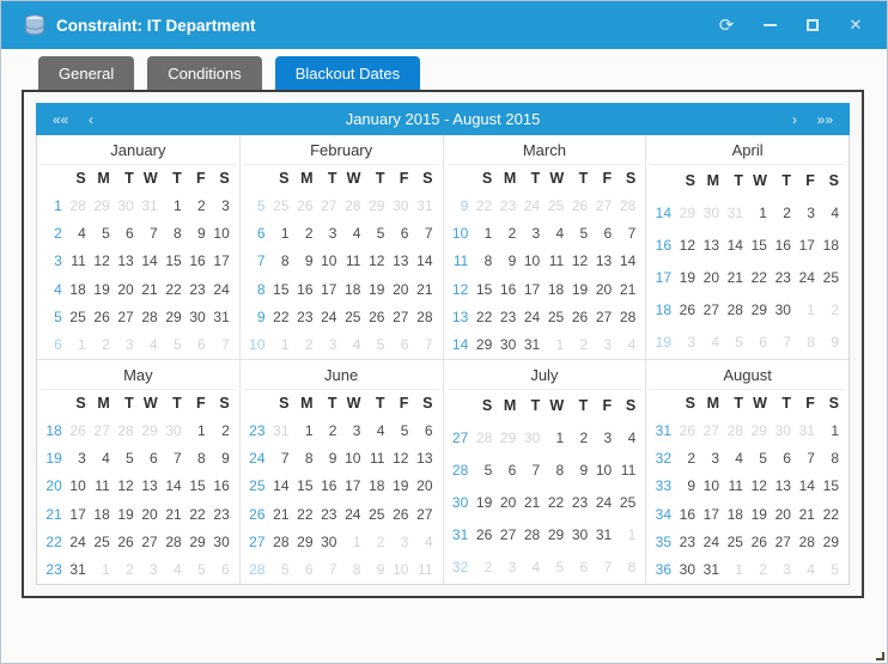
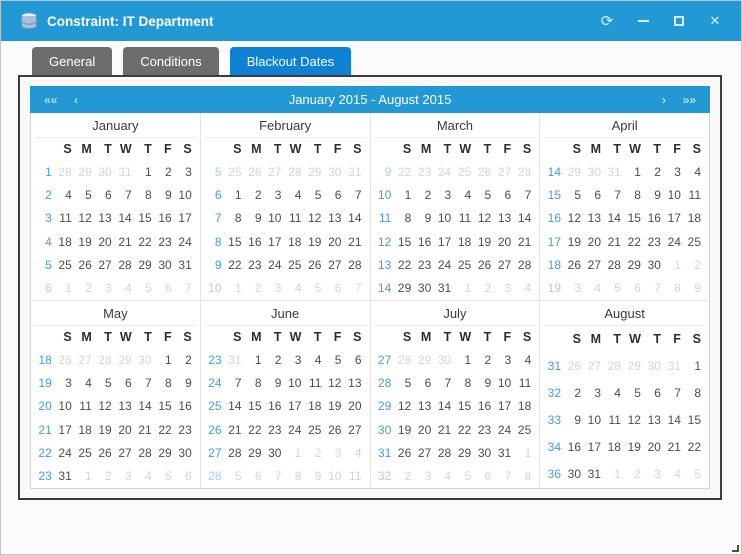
  Constraint: IT Department
  ⟳
  ✕
  General
  Conditions
  Blackout Dates
  ««
  ‹
  January 2015 - August 2015
  ›
  »»
  January
  	S	M	T	W	T	F	S
  1	28	29	30	31	1	2	3
  2	4	5	6	7	8	9	10
  3	11	12	13	14	15	16	17
  4	18	19	20	21	22	23	24
  5	25	26	27	28	29	30	31
  6	1	2	3	4	5	6	7
  February
  	S	M	T	W	T	F	S
  5	25	26	27	28	29	30	31
  6	1	2	3	4	5	6	7
  7	8	9	10	11	12	13	14
  8	15	16	17	18	19	20	21
  9	22	23	24	25	26	27	28
  10	1	2	3	4	5	6	7
  March
  	S	M	T	W	T	F	S
  9	22	23	24	25	26	27	28
  10	1	2	3	4	5	6	7
  11	8	9	10	11	12	13	14
  12	15	16	17	18	19	20	21
  13	22	23	24	25	26	27	28
  14	29	30	31	1	2	3	4
  April
  	S	M	T	W	T	F	S
  14	29	30	31	1	2	3	4
+ 15	5	6	7	8	9	10	11
  16	12	13	14	15	16	17	18
  17	19	20	21	22	23	24	25
  18	26	27	28	29	30	1	2
  19	3	4	5	6	7	8	9
  May
  	S	M	T	W	T	F	S
  18	26	27	28	29	30	1	2
  19	3	4	5	6	7	8	9
  20	10	11	12	13	14	15	16
  21	17	18	19	20	21	22	23
  22	24	25	26	27	28	29	30
  23	31	1	2	3	4	5	6
  June
  	S	M	T	W	T	F	S
  23	31	1	2	3	4	5	6
  24	7	8	9	10	11	12	13
  25	14	15	16	17	18	19	20
  26	21	22	23	24	25	26	27
  27	28	29	30	1	2	3	4
  28	5	6	7	8	9	10	11
  July
  	S	M	T	W	T	F	S
  27	28	29	30	1	2	3	4
  28	5	6	7	8	9	10	11
+ 29	12	13	14	15	16	17	18
  30	19	20	21	22	23	24	25
  31	26	27	28	29	30	31	1
  32	2	3	4	5	6	7	8
  August
  	S	M	T	W	T	F	S
  31	26	27	28	29	30	31	1
  32	2	3	4	5	6	7	8
  33	9	10	11	12	13	14	15
  34	16	17	18	19	20	21	22
- 35	23	24	25	26	27	28	29
  36	30	31	1	2	3	4	5
